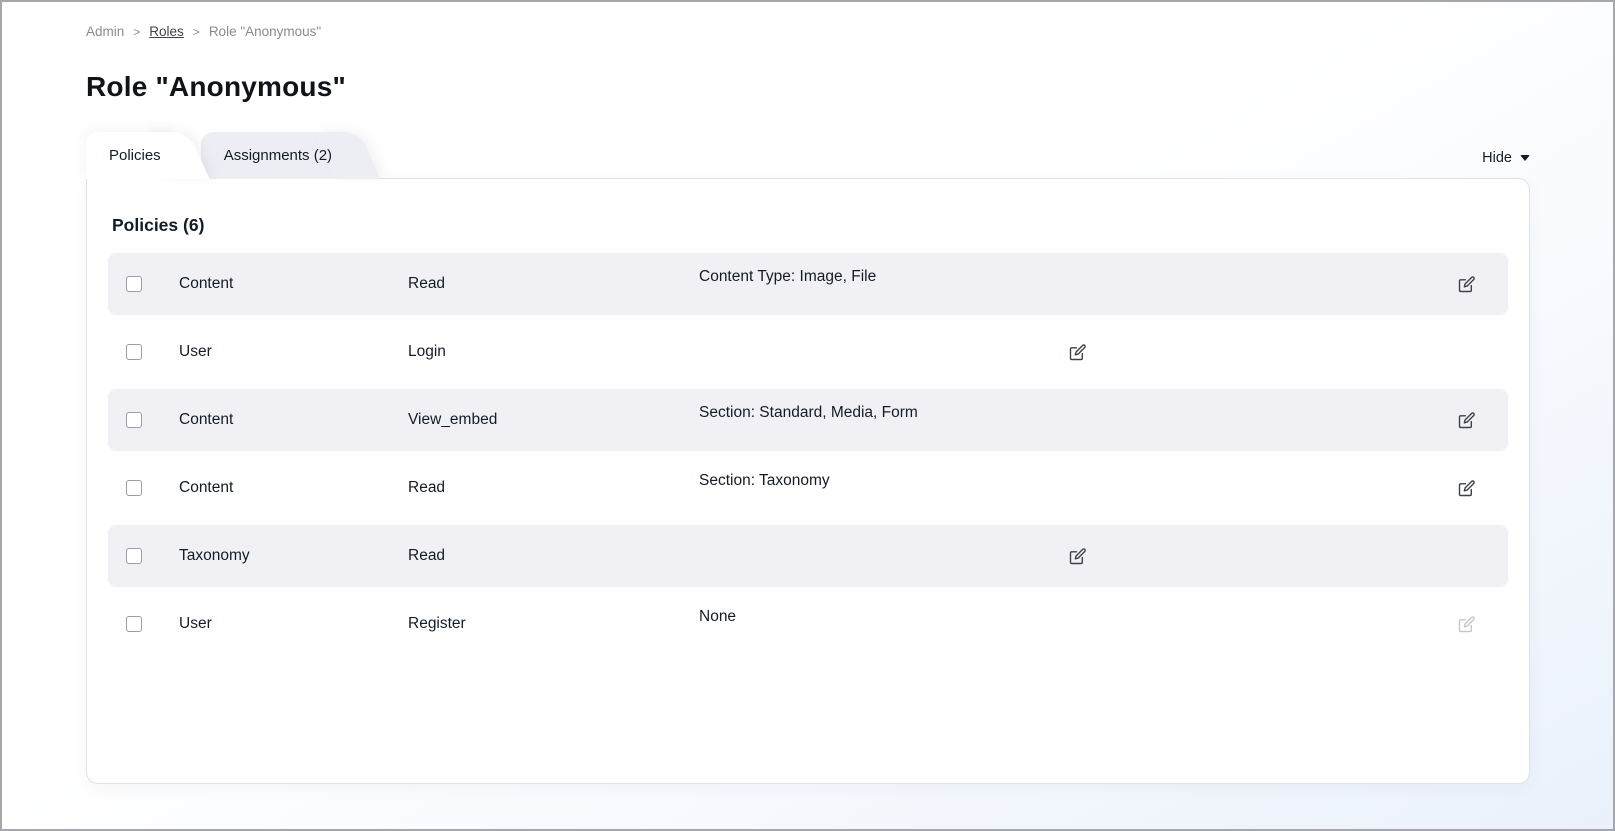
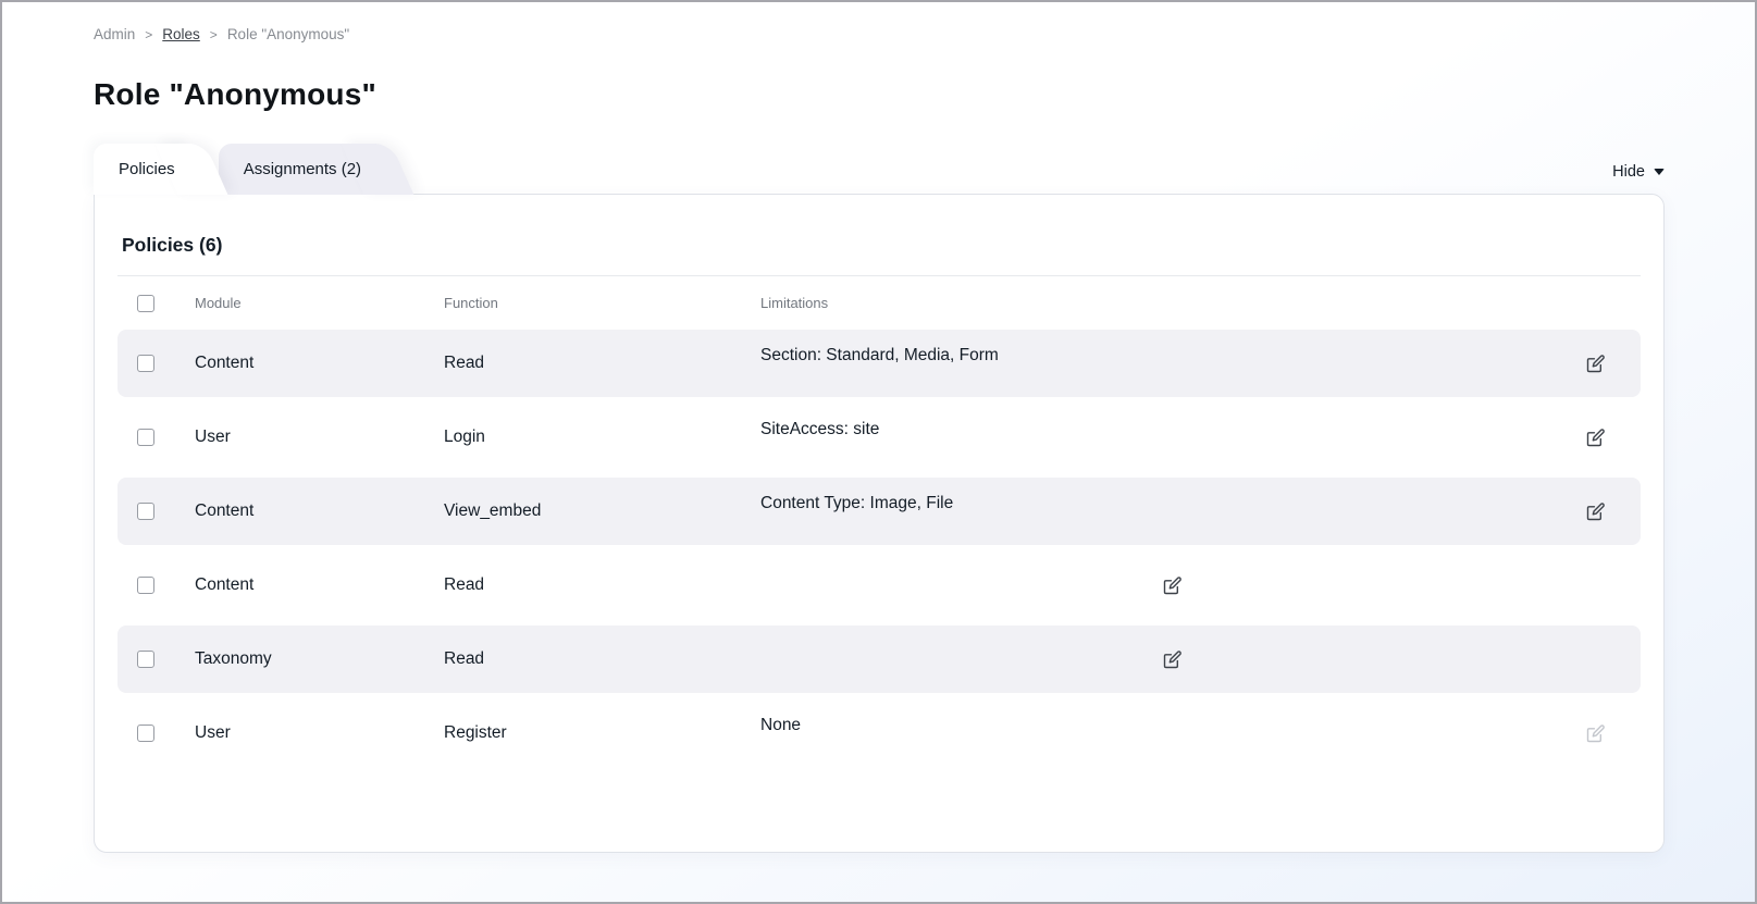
  Admin
  >
  Roles
  >
  Role "Anonymous"
  Role "Anonymous"
  Policies
  Assignments (2)
  Hide
  Policies (6)
+ Module
+ Function
+ Limitations
  Content
  Read
- Content Type: Image, File
+ Section: Standard, Media, Form
  User
  Login
+ SiteAccess: site
  Content
  View_embed
- Section: Standard, Media, Form
+ Content Type: Image, File
  Content
  Read
- Section: Taxonomy
  Taxonomy
  Read
  User
  Register
  None
